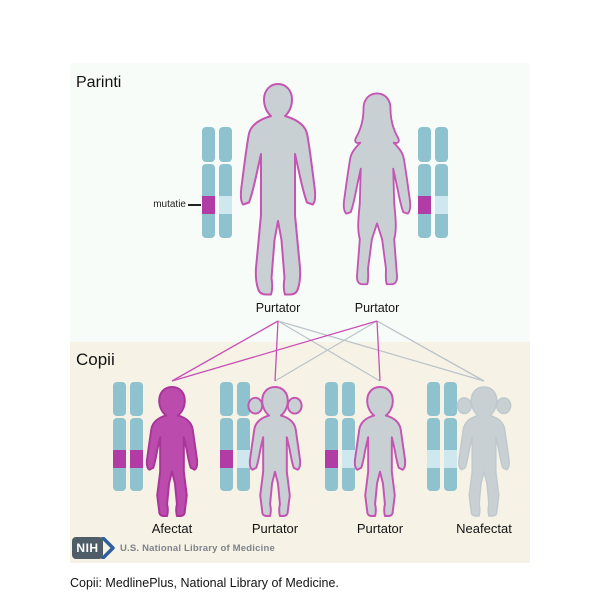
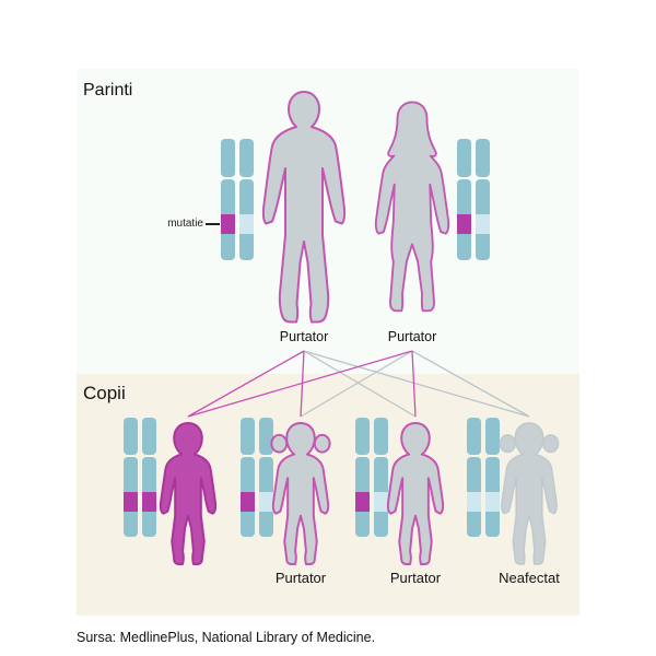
  Parinti
  Copii
  mutatie
  Purtator
  Purtator
- Afectat
  Purtator
  Purtator
  Neafectat
- NIH
- U.S. National Library of Medicine
- Copii: MedlinePlus, National Library of Medicine.
+ Sursa: MedlinePlus, National Library of Medicine.
